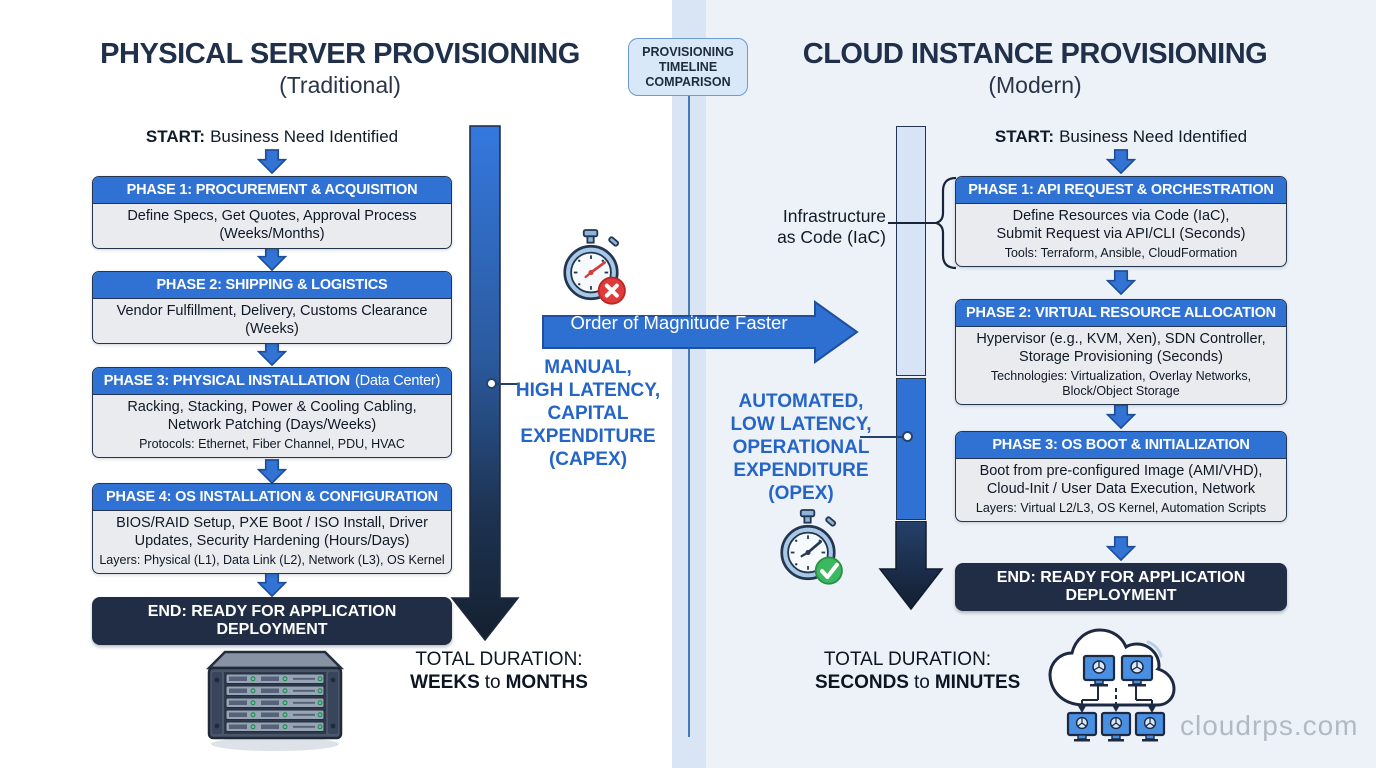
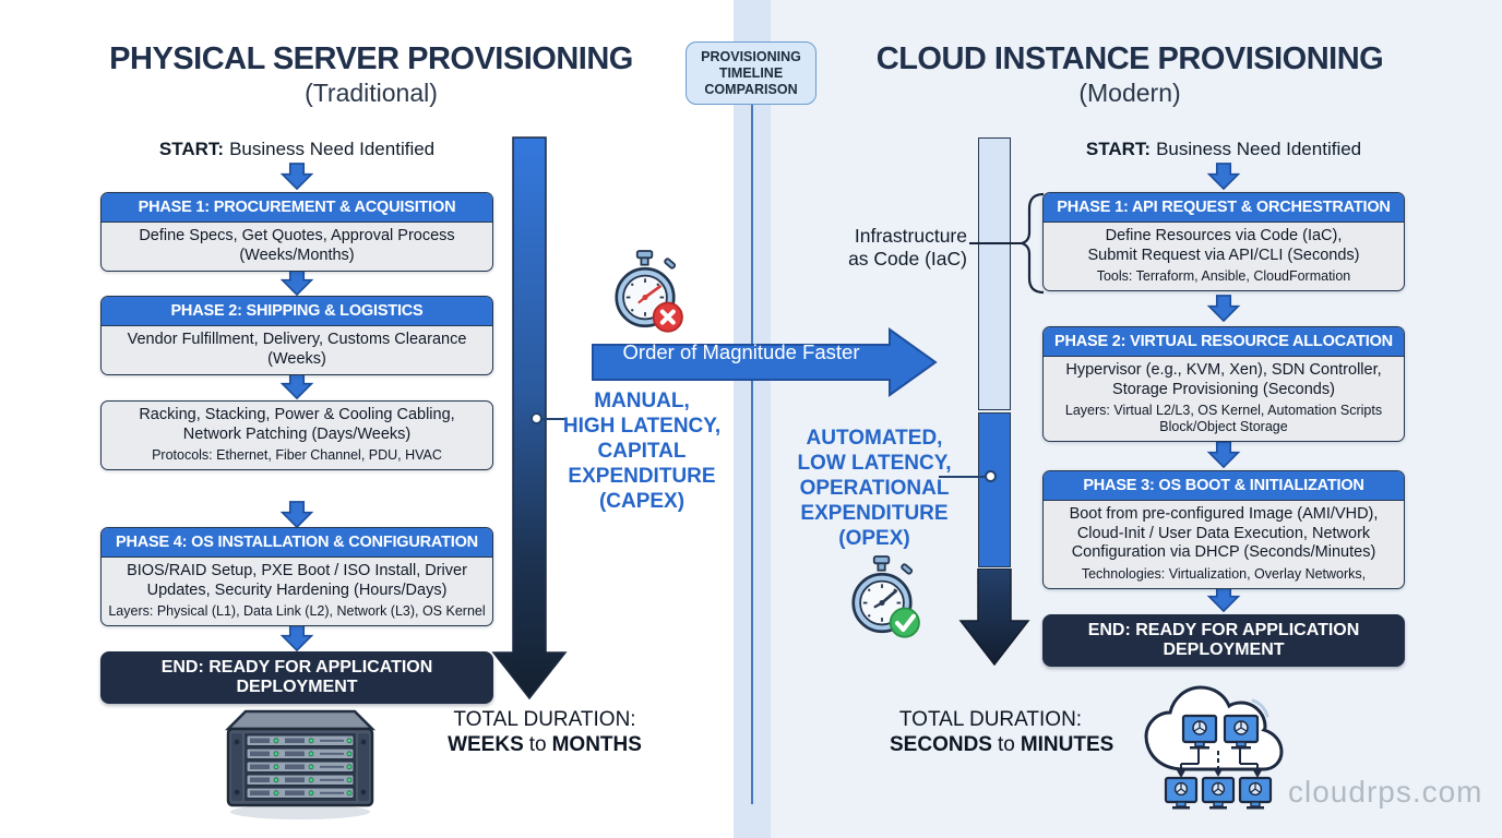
  PHYSICAL SERVER PROVISIONING
  (Traditional)
  START: Business Need Identified
  PHASE 1: PROCUREMENT & ACQUISITION
  Define Specs, Get Quotes, Approval Process
  (Weeks/Months)
  PHASE 2: SHIPPING & LOGISTICS
  Vendor Fulfillment, Delivery, Customs Clearance
  (Weeks)
- PHASE 3: PHYSICAL INSTALLATION (Data Center)
  Racking, Stacking, Power & Cooling Cabling,
  Network Patching (Days/Weeks)
  Protocols: Ethernet, Fiber Channel, PDU, HVAC
  PHASE 4: OS INSTALLATION & CONFIGURATION
  BIOS/RAID Setup, PXE Boot / ISO Install, Driver
  Updates, Security Hardening (Hours/Days)
  Layers: Physical (L1), Data Link (L2), Network (L3), OS Kernel
  END: READY FOR APPLICATION DEPLOYMENT
  TOTAL DURATION:
  WEEKS to MONTHS
  PROVISIONING
  TIMELINE
  COMPARISON
  Order of Magnitude Faster
  MANUAL,
  HIGH LATENCY,
  CAPITAL
  EXPENDITURE
  (CAPEX)
  AUTOMATED,
  LOW LATENCY,
  OPERATIONAL
  EXPENDITURE
  (OPEX)
  CLOUD INSTANCE PROVISIONING
  (Modern)
  START: Business Need Identified
  Infrastructure
  as Code (IaC)
  PHASE 1: API REQUEST & ORCHESTRATION
  Define Resources via Code (IaC),
  Submit Request via API/CLI (Seconds)
  Tools: Terraform, Ansible, CloudFormation
  PHASE 2: VIRTUAL RESOURCE ALLOCATION
  Hypervisor (e.g., KVM, Xen), SDN Controller,
  Storage Provisioning (Seconds)
- Technologies: Virtualization, Overlay Networks,
+ Layers: Virtual L2/L3, OS Kernel, Automation Scripts
  Block/Object Storage
  PHASE 3: OS BOOT & INITIALIZATION
  Boot from pre-configured Image (AMI/VHD),
  Cloud-Init / User Data Execution, Network
+ Configuration via DHCP (Seconds/Minutes)
- Layers: Virtual L2/L3, OS Kernel, Automation Scripts
+ Technologies: Virtualization, Overlay Networks,
  END: READY FOR APPLICATION DEPLOYMENT
  TOTAL DURATION:
  SECONDS to MINUTES
  cloudrps.com
